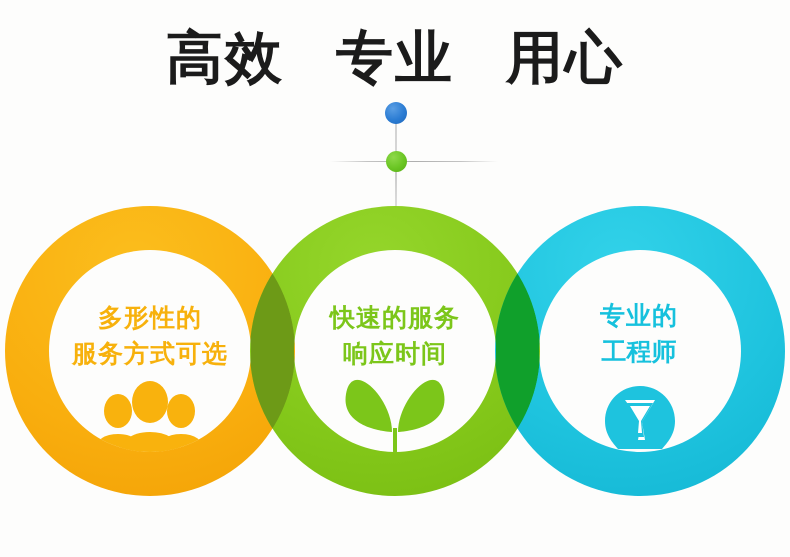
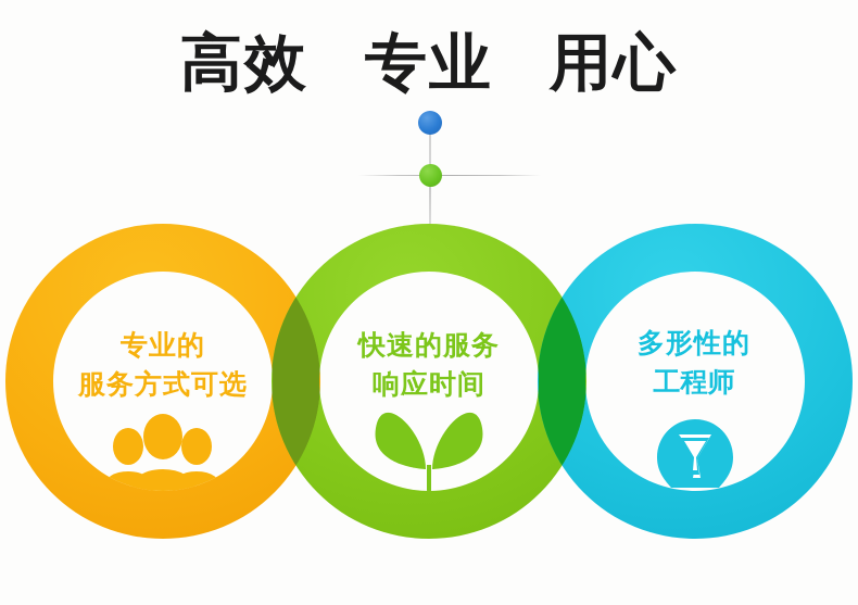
  高效 专业 用心
- 多形性的
+ 专业的
  服务方式可选
  快速的服务
  响应时间
- 专业的
+ 多形性的
  工程师
